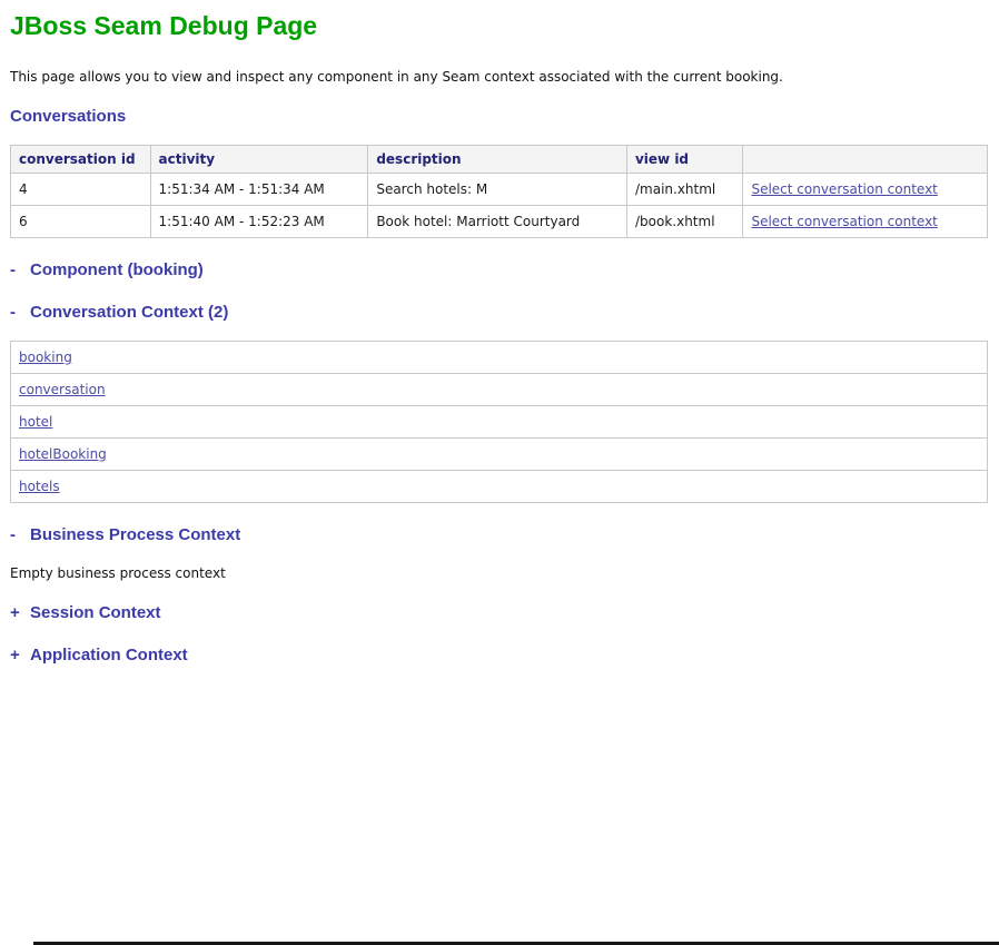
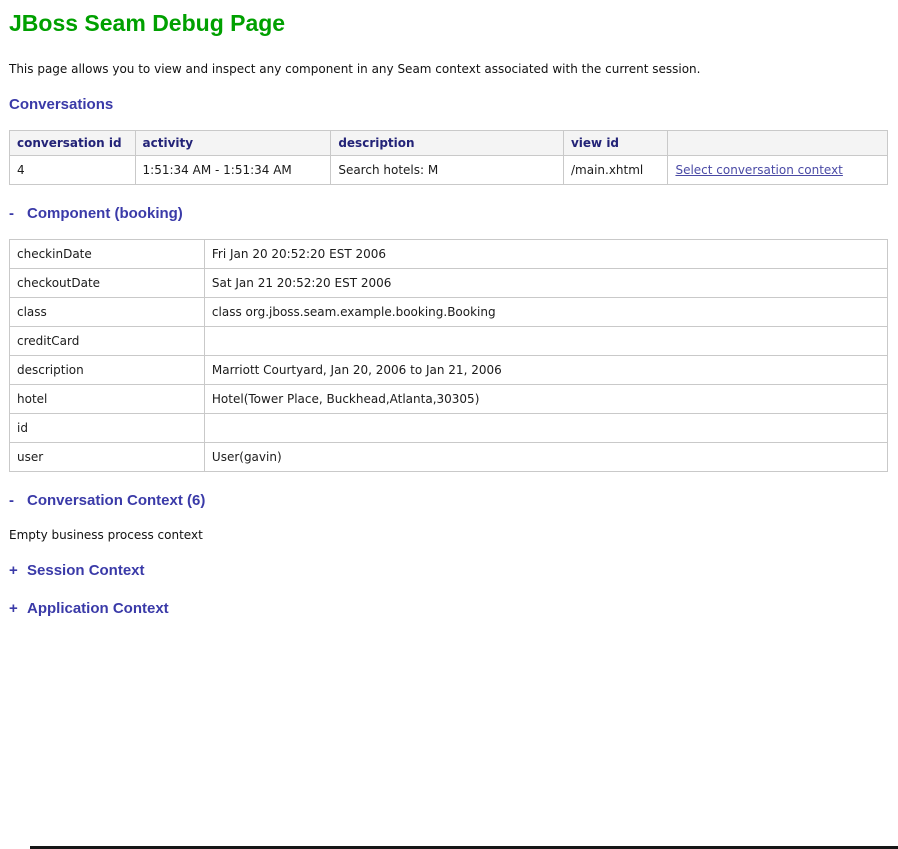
  JBoss Seam Debug Page
- This page allows you to view and inspect any component in any Seam context associated with the current booking.
+ This page allows you to view and inspect any component in any Seam context associated with the current session.
  Conversations
  conversation id	activity	description	view id
  4	1:51:34 AM - 1:51:34 AM	Search hotels: M	/main.xhtml	Select conversation context
- 6	1:51:40 AM - 1:52:23 AM	Book hotel: Marriott Courtyard	/book.xhtml	Select conversation context
  - Component (booking)
+ checkinDate	Fri Jan 20 20:52:20 EST 2006
+ checkoutDate	Sat Jan 21 20:52:20 EST 2006
+ class	class org.jboss.seam.example.booking.Booking
+ creditCard
+ description	Marriott Courtyard, Jan 20, 2006 to Jan 21, 2006
+ hotel	Hotel(Tower Place, Buckhead,Atlanta,30305)
+ id
+ user	User(gavin)
- - Conversation Context (2)
+ - Conversation Context (6)
- booking
- conversation
- hotel
- hotelBooking
- hotels
- - Business Process Context
  Empty business process context
  + Session Context
  + Application Context
